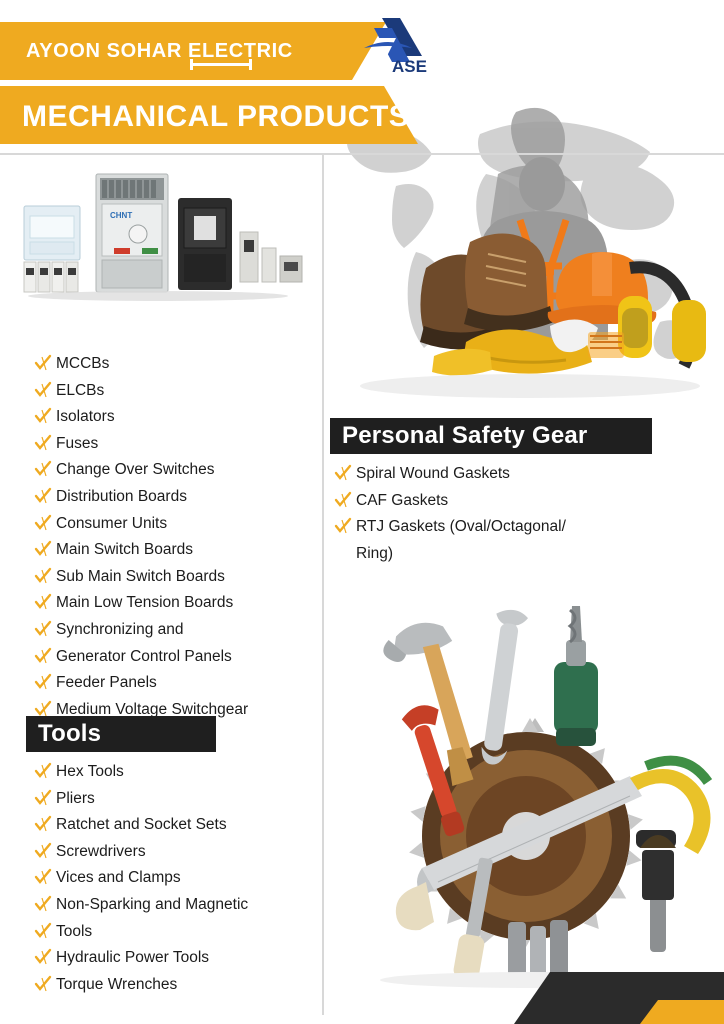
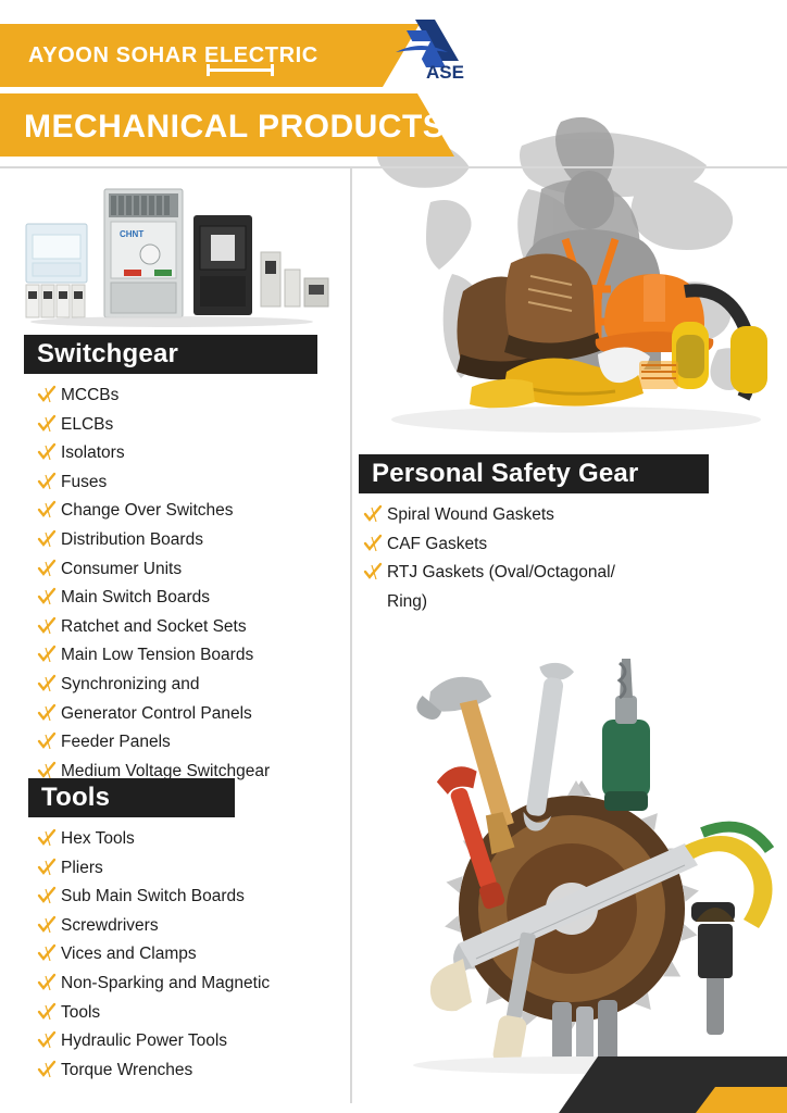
  AYOON SOHAR ELECTRIC
  MECHANICAL PRODUCTS
  ASE
  CHNT
+ Switchgear
  MCCBs
  ELCBs
  Isolators
  Fuses
  Change Over Switches
  Distribution Boards
  Consumer Units
  Main Switch Boards
- Sub Main Switch Boards
+ Ratchet and Socket Sets
  Main Low Tension Boards
  Synchronizing and
  Generator Control Panels
  Feeder Panels
  Medium Voltage Switchgear
  Tools
  Hex Tools
  Pliers
- Ratchet and Socket Sets
+ Sub Main Switch Boards
  Screwdrivers
  Vices and Clamps
  Non-Sparking and Magnetic
  Tools
  Hydraulic Power Tools
  Torque Wrenches
  Personal Safety Gear
  Spiral Wound Gaskets
  CAF Gaskets
  RTJ Gaskets (Oval/Octagonal/
  Ring)
